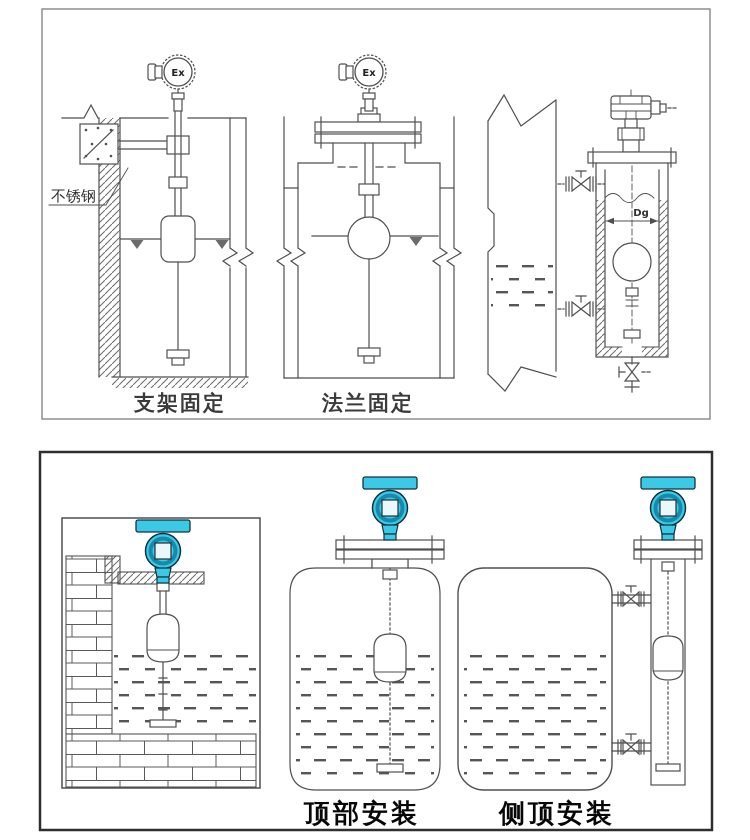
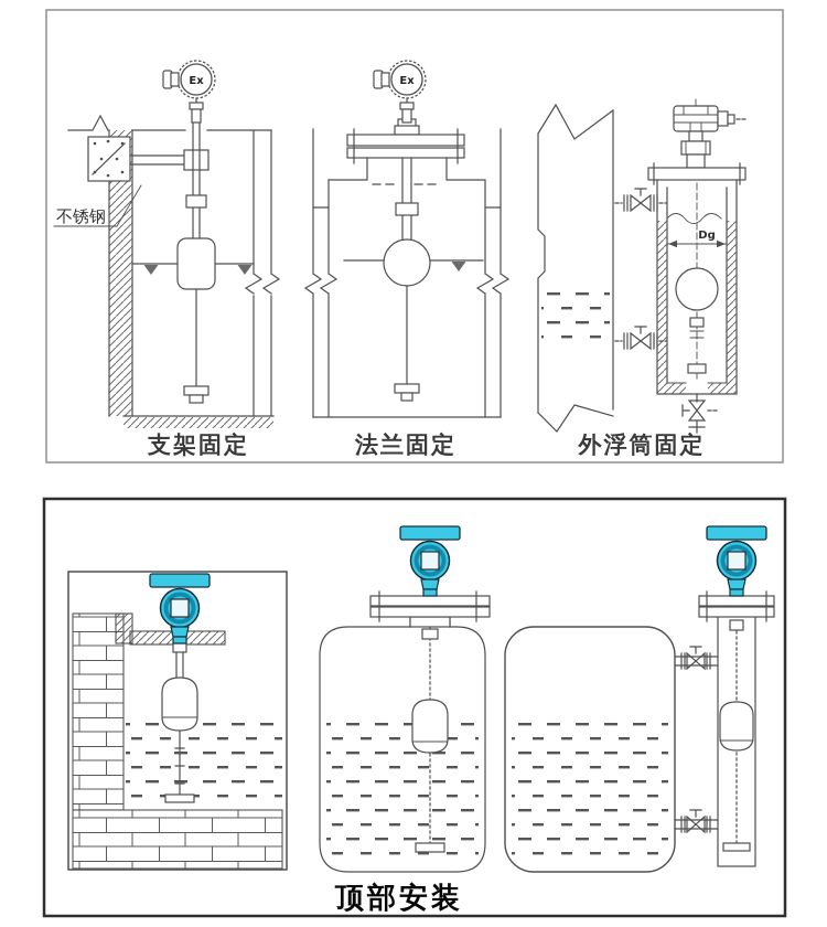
  Ex
  不锈钢
  Ex
  Dg
  支架固定
  法兰固定
+ 外浮筒固定
  顶部安装
- 侧顶安装
